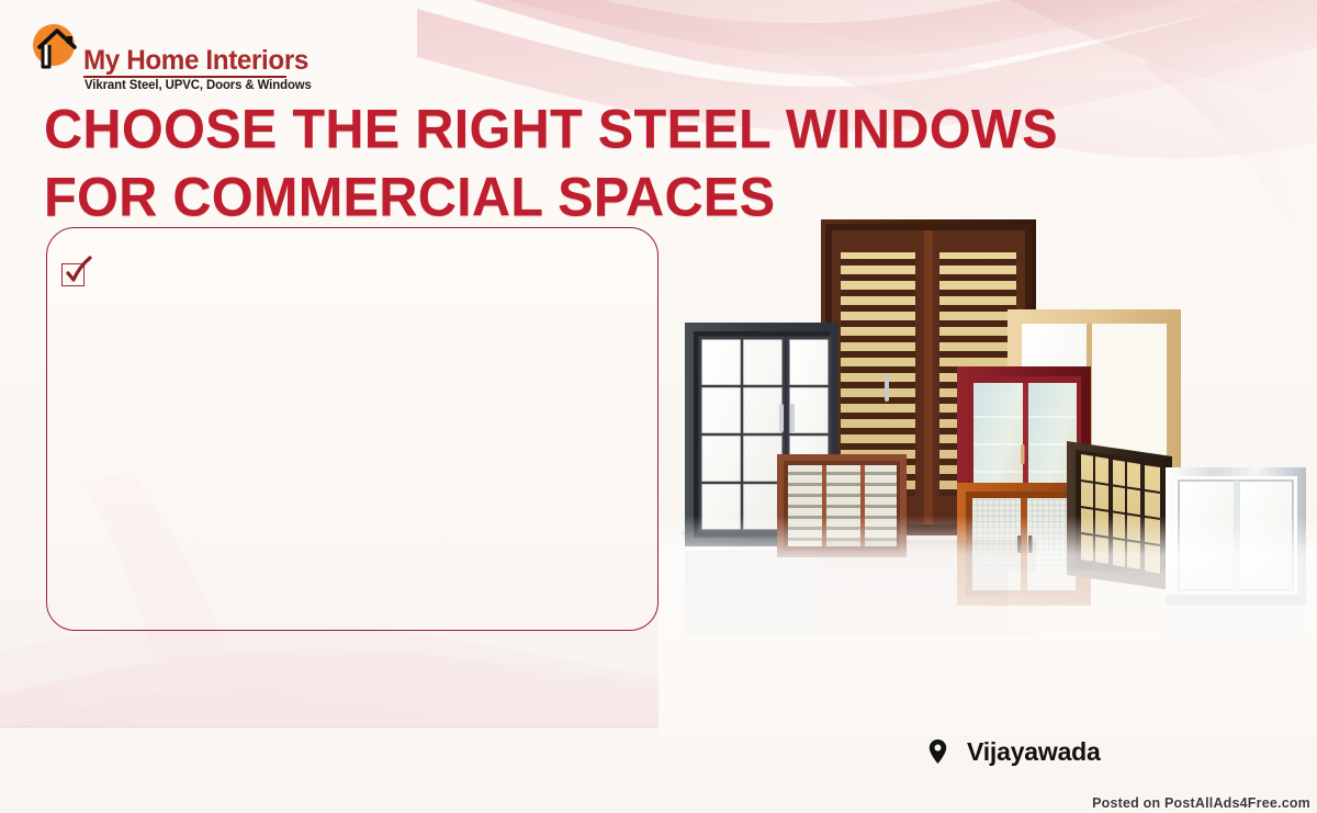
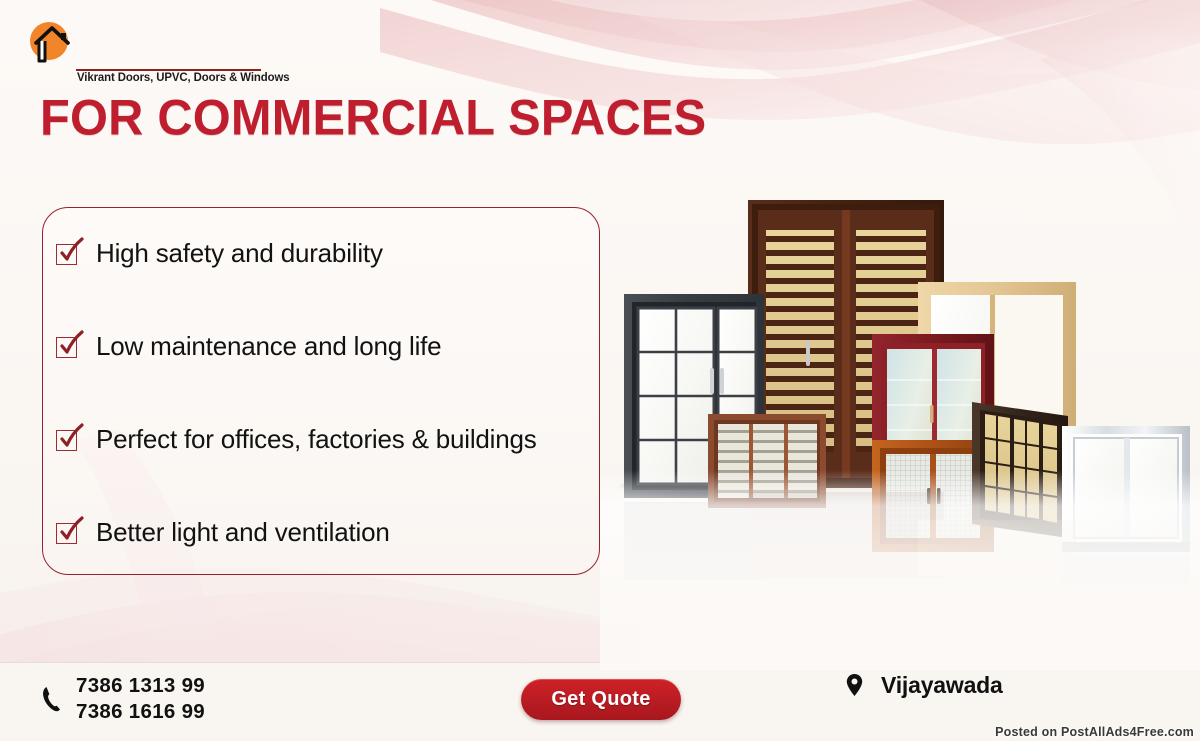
- My Home Interiors
- Vikrant Steel, UPVC, Doors & Windows
+ Vikrant Doors, UPVC, Doors & Windows
- CHOOSE THE RIGHT STEEL WINDOWS
  FOR COMMERCIAL SPACES
+ High safety and durability
+ Low maintenance and long life
+ Perfect for offices, factories & buildings
+ Better light and ventilation
+ 7386 1313 99
+ 7386 1616 99
+ Get Quote
  Vijayawada
  Posted on PostAllAds4Free.com
